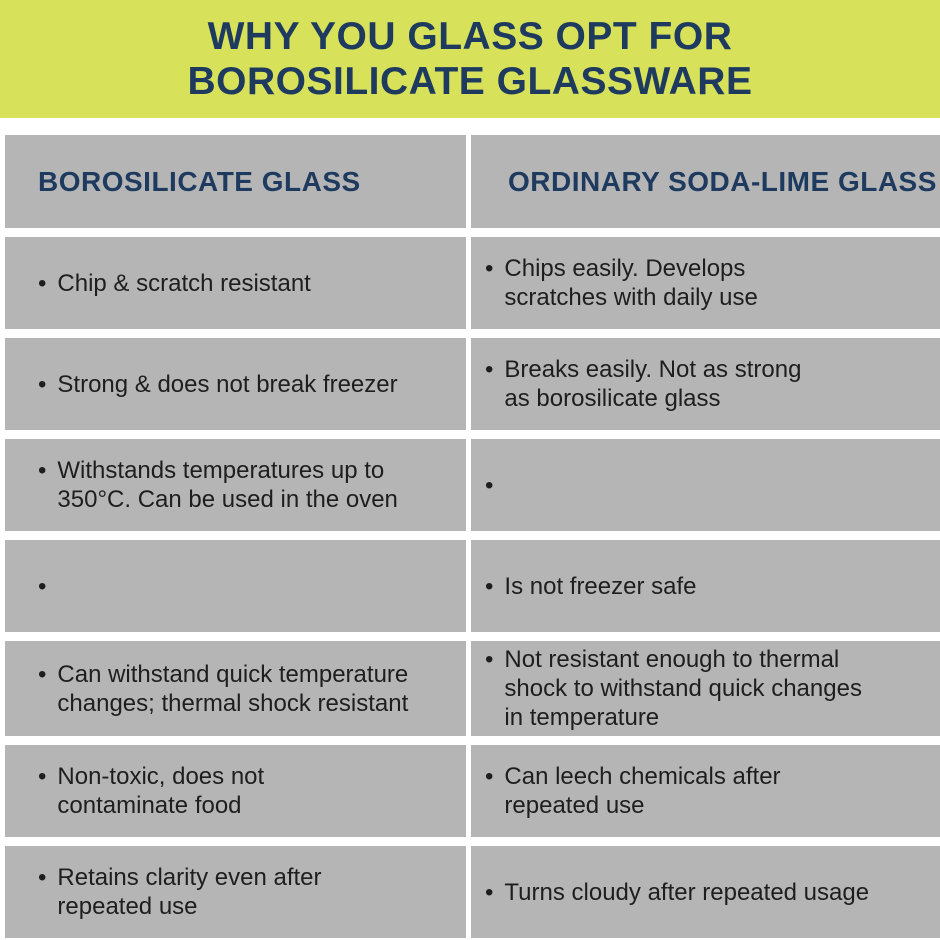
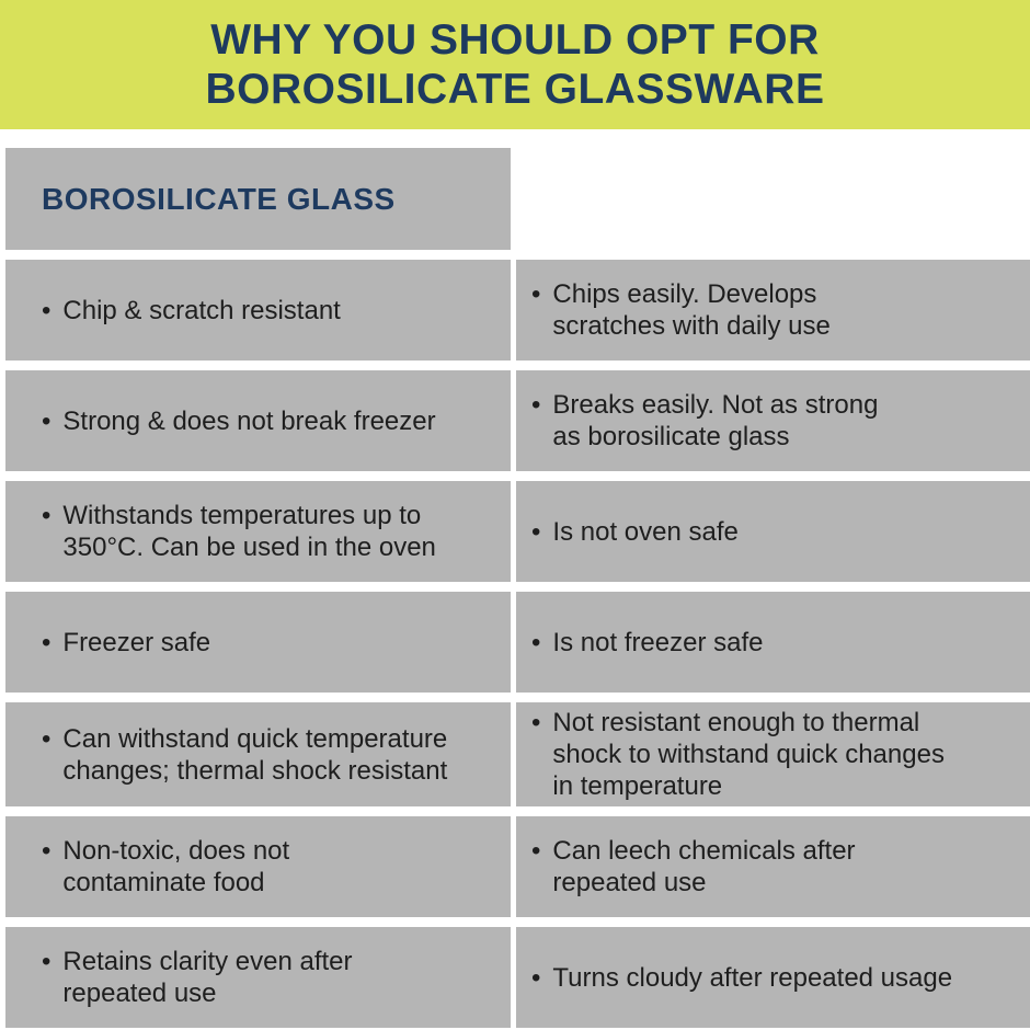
- WHY YOU GLASS OPT FOR
+ WHY YOU SHOULD OPT FOR
  BOROSILICATE GLASSWARE
  BOROSILICATE GLASS
- ORDINARY SODA-LIME GLASS
  •
  Chip & scratch resistant
  •
  Chips easily. Develops
  scratches with daily use
  •
  Strong & does not break freezer
  •
  Breaks easily. Not as strong
  as borosilicate glass
  •
  Withstands temperatures up to
  350°C. Can be used in the oven
  •
+ Is not oven safe
  •
+ Freezer safe
  •
  Is not freezer safe
  •
  Can withstand quick temperature
  changes; thermal shock resistant
  •
  Not resistant enough to thermal
  shock to withstand quick changes
  in temperature
  •
  Non-toxic, does not
  contaminate food
  •
  Can leech chemicals after
  repeated use
  •
  Retains clarity even after
  repeated use
  •
  Turns cloudy after repeated usage
